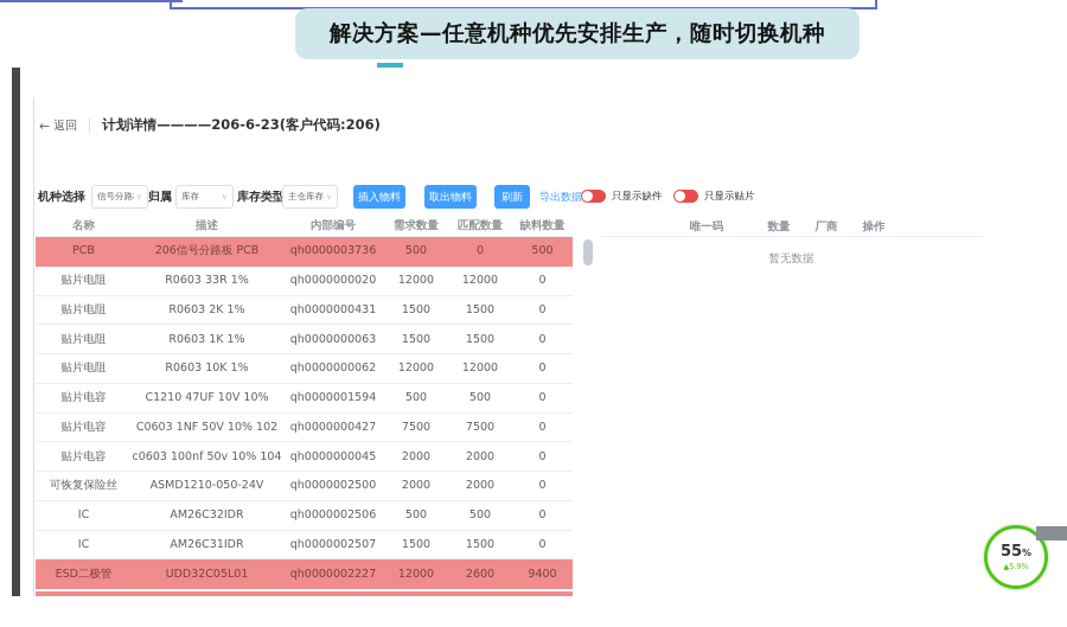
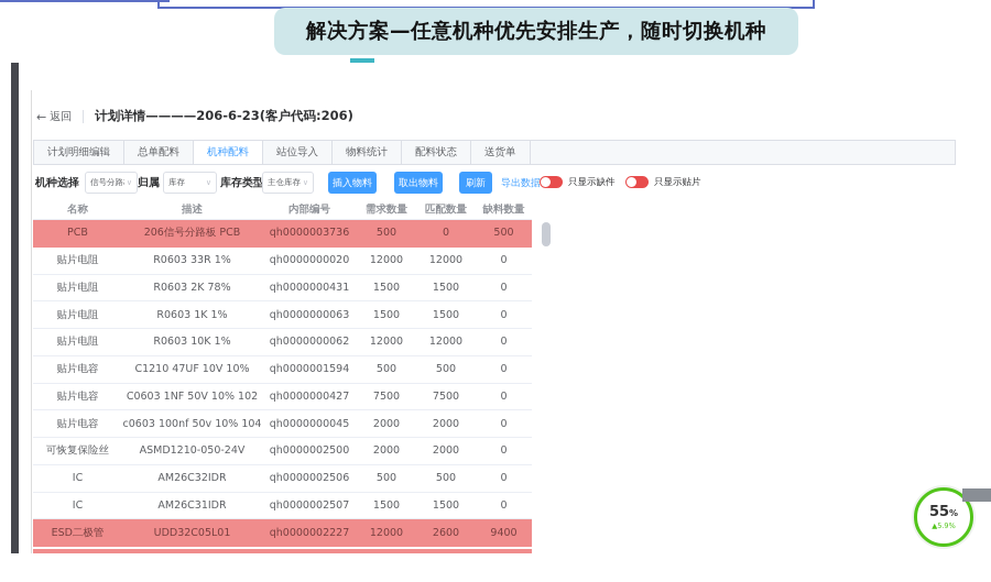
  解决方案—任意机种优先安排生产，随时切换机种
  ←
  返回
  计划详情————206-6-23(客户代码:206)
+ 计划明细编辑
+ 总单配料
+ 机种配料
+ 站位导入
+ 物料统计
+ 配料状态
+ 送货单
  机种选择
  信号分路
  ∨
  归属
  库存
  ∨
  库存类型
  主仓库存
  ∨
  插入物料
  取出物料
  刷新
  导出数据
  只显示缺件
  只显示贴片
  名称
  描述
  内部编号
  需求数量
  匹配数量
  缺料数量
  PCB
  206信号分路板 PCB
  qh0000003736
  500
  0
  500
  贴片电阻
  R0603 33R 1%
  qh0000000020
  12000
  12000
  0
  贴片电阻
- R0603 2K 1%
+ R0603 2K 78%
  qh0000000431
  1500
  1500
  0
  贴片电阻
  R0603 1K 1%
  qh0000000063
  1500
  1500
  0
  贴片电阻
  R0603 10K 1%
  qh0000000062
  12000
  12000
  0
  贴片电容
  C1210 47UF 10V 10%
  qh0000001594
  500
  500
  0
  贴片电容
  C0603 1NF 50V 10% 102
  qh0000000427
  7500
  7500
  0
  贴片电容
  c0603 100nf 50v 10% 104
  qh0000000045
  2000
  2000
  0
  可恢复保险丝
  ASMD1210-050-24V
  qh0000002500
  2000
  2000
  0
  IC
  AM26C32IDR
  qh0000002506
  500
  500
  0
  IC
  AM26C31IDR
  qh0000002507
  1500
  1500
  0
  ESD二极管
  UDD32C05L01
  qh0000002227
  12000
  2600
  9400
- 唯一码
- 数量
- 厂商
- 操作
- 暂无数据
  55%
  ▲5.9%
